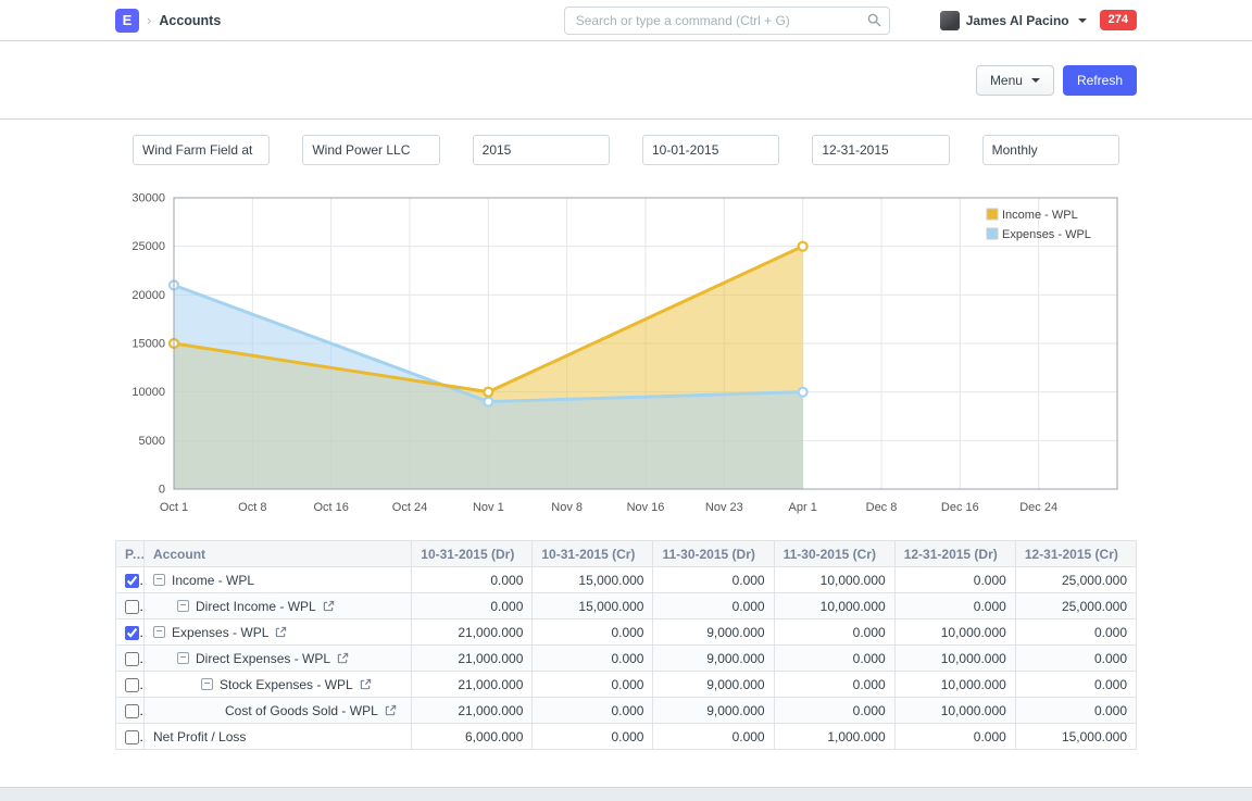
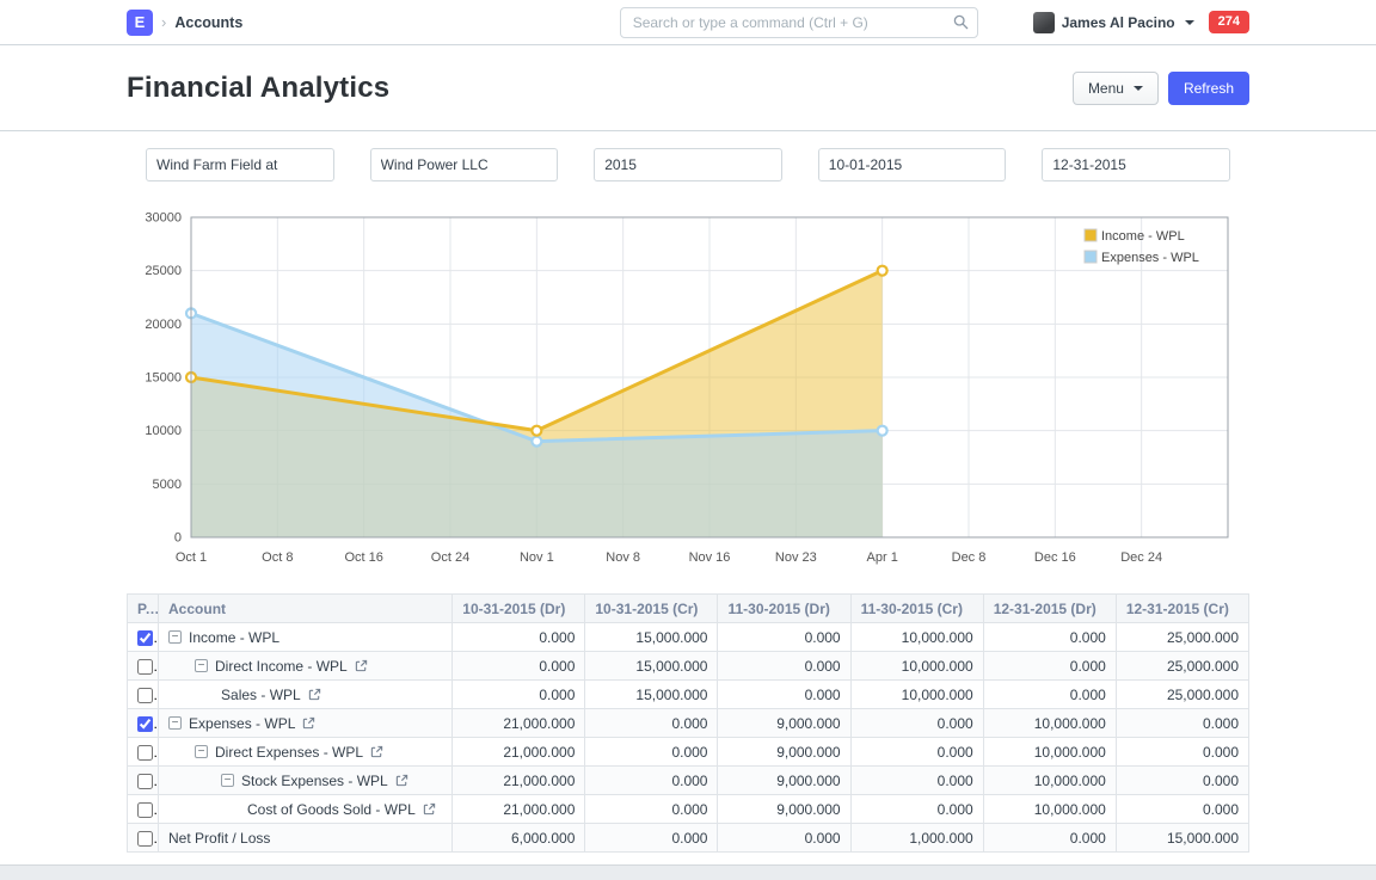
  E
  ›
  Accounts
  Search or type a command (Ctrl + G)
  James Al Pacino
  274
+ Financial Analytics
  Menu
  Refresh
  Wind Farm Field at
  Wind Power LLC
  2015
  10-01-2015
  12-31-2015
- Monthly
  0
  5000
  10000
  15000
  20000
  25000
  30000
  Oct 1
  Oct 8
  Oct 16
  Oct 24
  Nov 1
  Nov 8
  Nov 16
  Nov 23
  Apr 1
  Dec 8
  Dec 16
  Dec 24
  Income - WPL
  Expenses - WPL
  P...	Account	10-31-2015 (Dr)	10-31-2015 (Cr)	11-30-2015 (Dr)	11-30-2015 (Cr)	12-31-2015 (Dr)	12-31-2015 (Cr)
  	− Income - WPL	0.000	15,000.000	0.000	10,000.000	0.000	25,000.000
  	− Direct Income - WPL	0.000	15,000.000	0.000	10,000.000	0.000	25,000.000
+ 	Sales - WPL	0.000	15,000.000	0.000	10,000.000	0.000	25,000.000
  	− Expenses - WPL	21,000.000	0.000	9,000.000	0.000	10,000.000	0.000
  	− Direct Expenses - WPL	21,000.000	0.000	9,000.000	0.000	10,000.000	0.000
  	− Stock Expenses - WPL	21,000.000	0.000	9,000.000	0.000	10,000.000	0.000
  	Cost of Goods Sold - WPL	21,000.000	0.000	9,000.000	0.000	10,000.000	0.000
  	Net Profit / Loss	6,000.000	0.000	0.000	1,000.000	0.000	15,000.000
